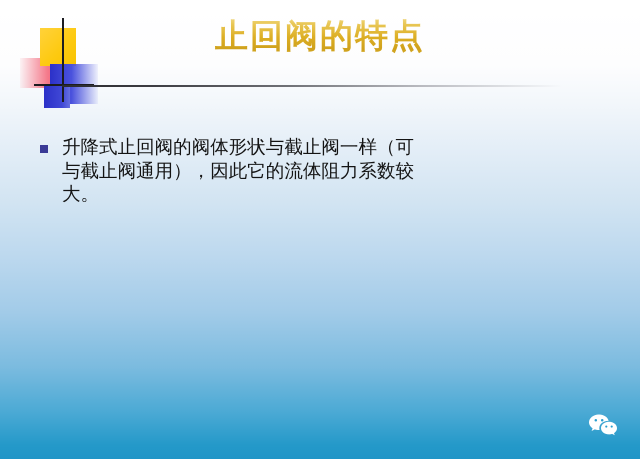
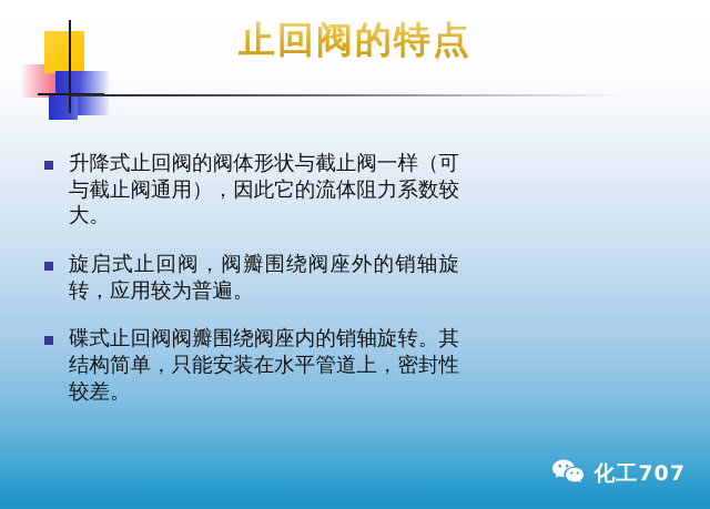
  止回阀的特点
  升降式止回阀的阀体形状与截止阀一样（可与截止阀通用），因此它的流体阻力系数较大。
+ 旋启式止回阀，阀瓣围绕阀座外的销轴旋转，应用较为普遍。
+ 碟式止回阀阀瓣围绕阀座内的销轴旋转。其结构简单，只能安装在水平管道上，密封性较差。
+ 化工707
